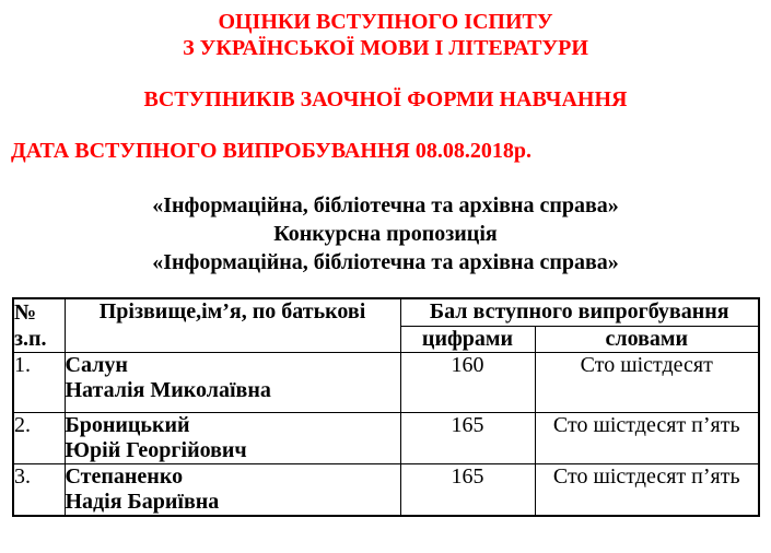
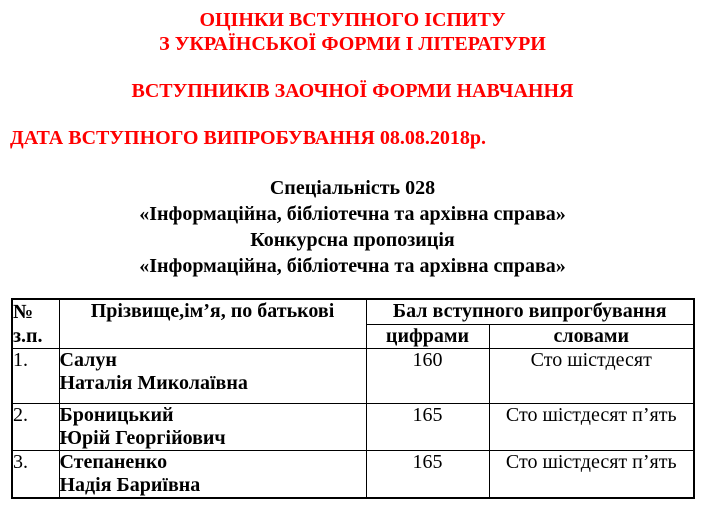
  ОЦІНКИ ВСТУПНОГО ІСПИТУ
- З УКРАЇНСЬКОЇ МОВИ І ЛІТЕРАТУРИ
+ З УКРАЇНСЬКОЇ ФОРМИ І ЛІТЕРАТУРИ
  ВСТУПНИКІВ ЗАОЧНОЇ ФОРМИ НАВЧАННЯ
  ДАТА ВСТУПНОГО ВИПРОБУВАННЯ 08.08.2018р.
+ Спеціальність 028
  «Інформаційна, бібліотечна та архівна справа»
  Конкурсна пропозиція
  «Інформаційна, бібліотечна та архівна справа»
  № з.п.	Прізвище,ім’я, по батькові	Бал вступного випрогбування
  цифрами	словами
  1.	Салун Наталія Миколаївна	160	Сто шістдесят
  2.	Броницький Юрій Георгійович	165	Сто шістдесят п’ять
  3.	Степаненко Надія Бариївна	165	Сто шістдесят п’ять
